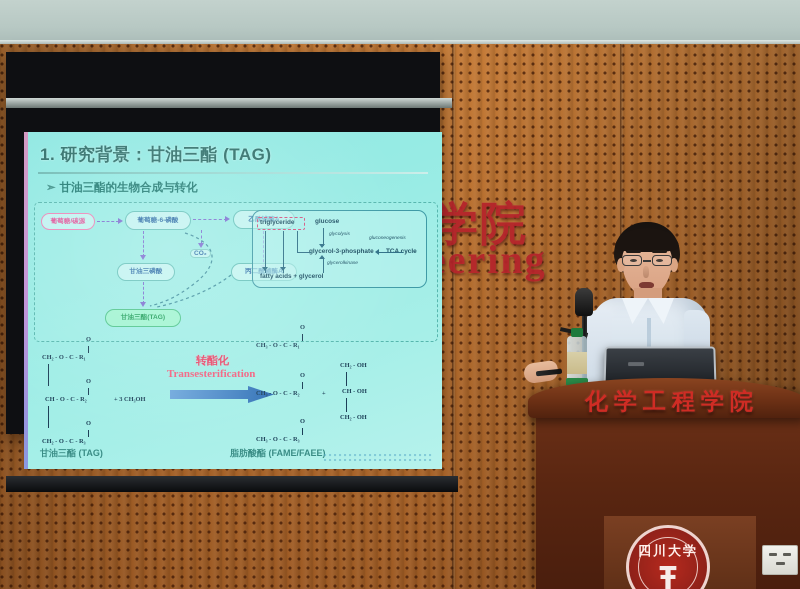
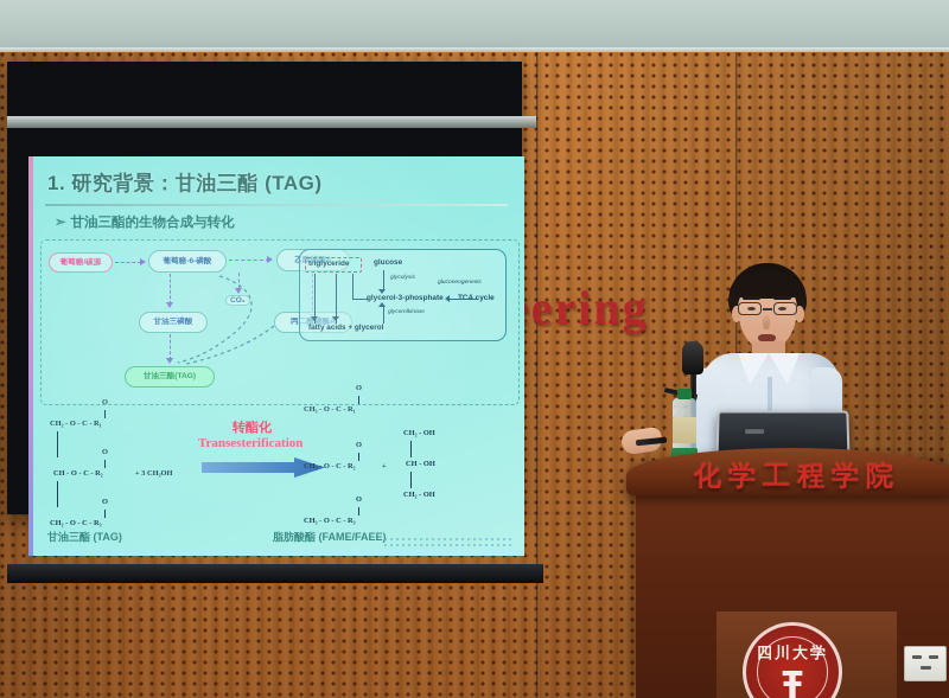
- 学院
  ering
  化学工程学院
  四川大学
